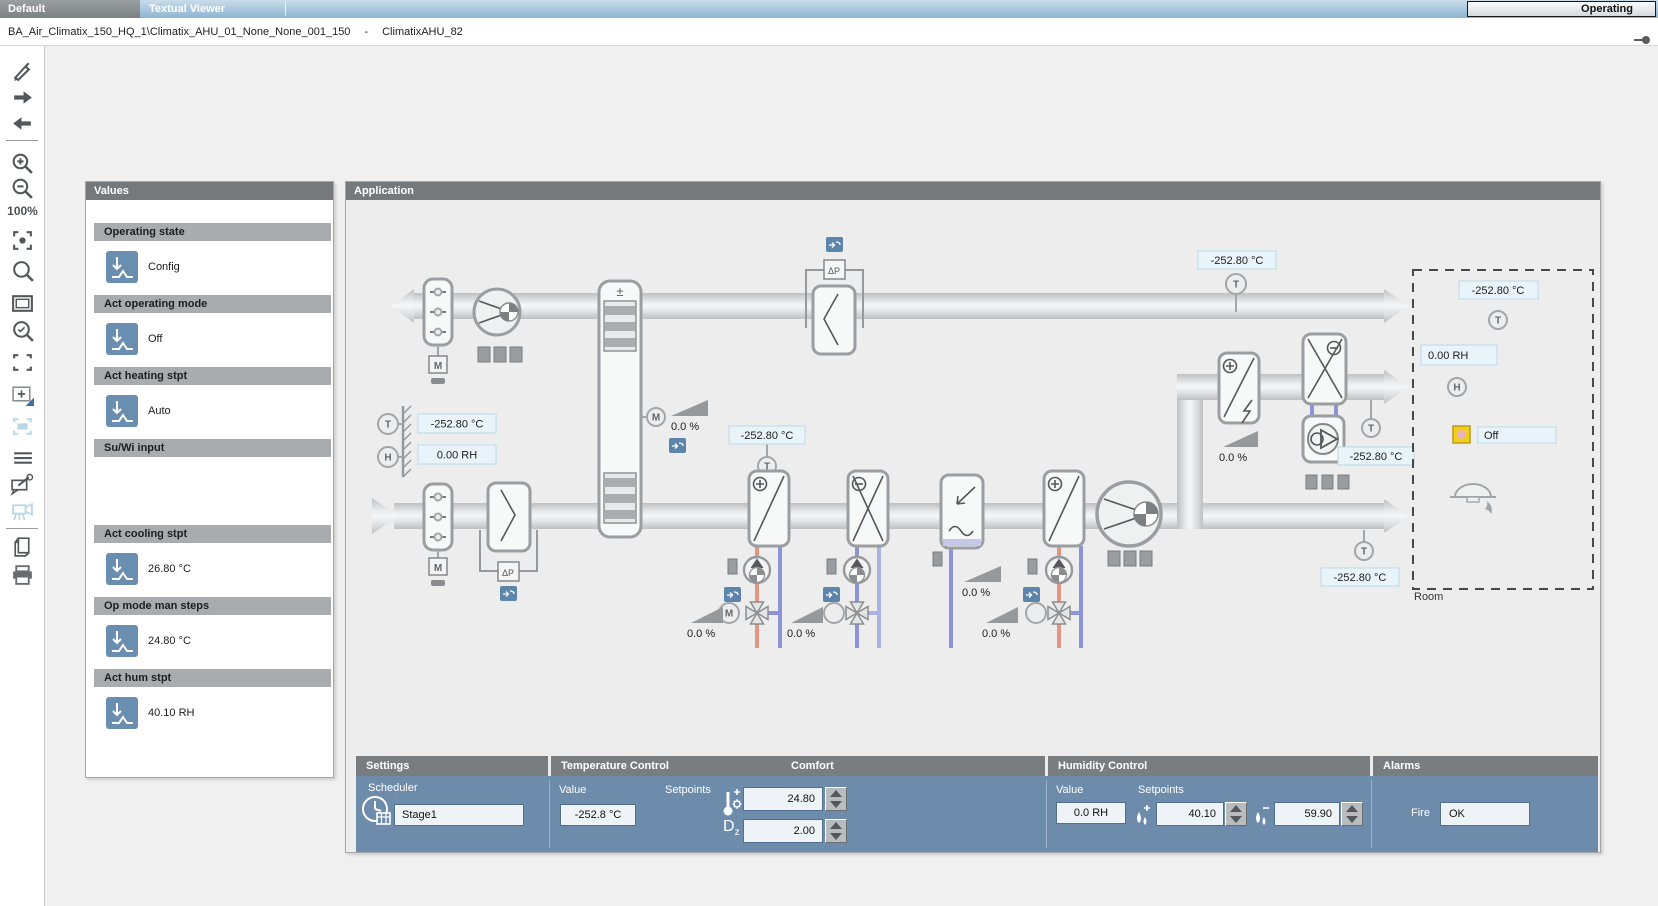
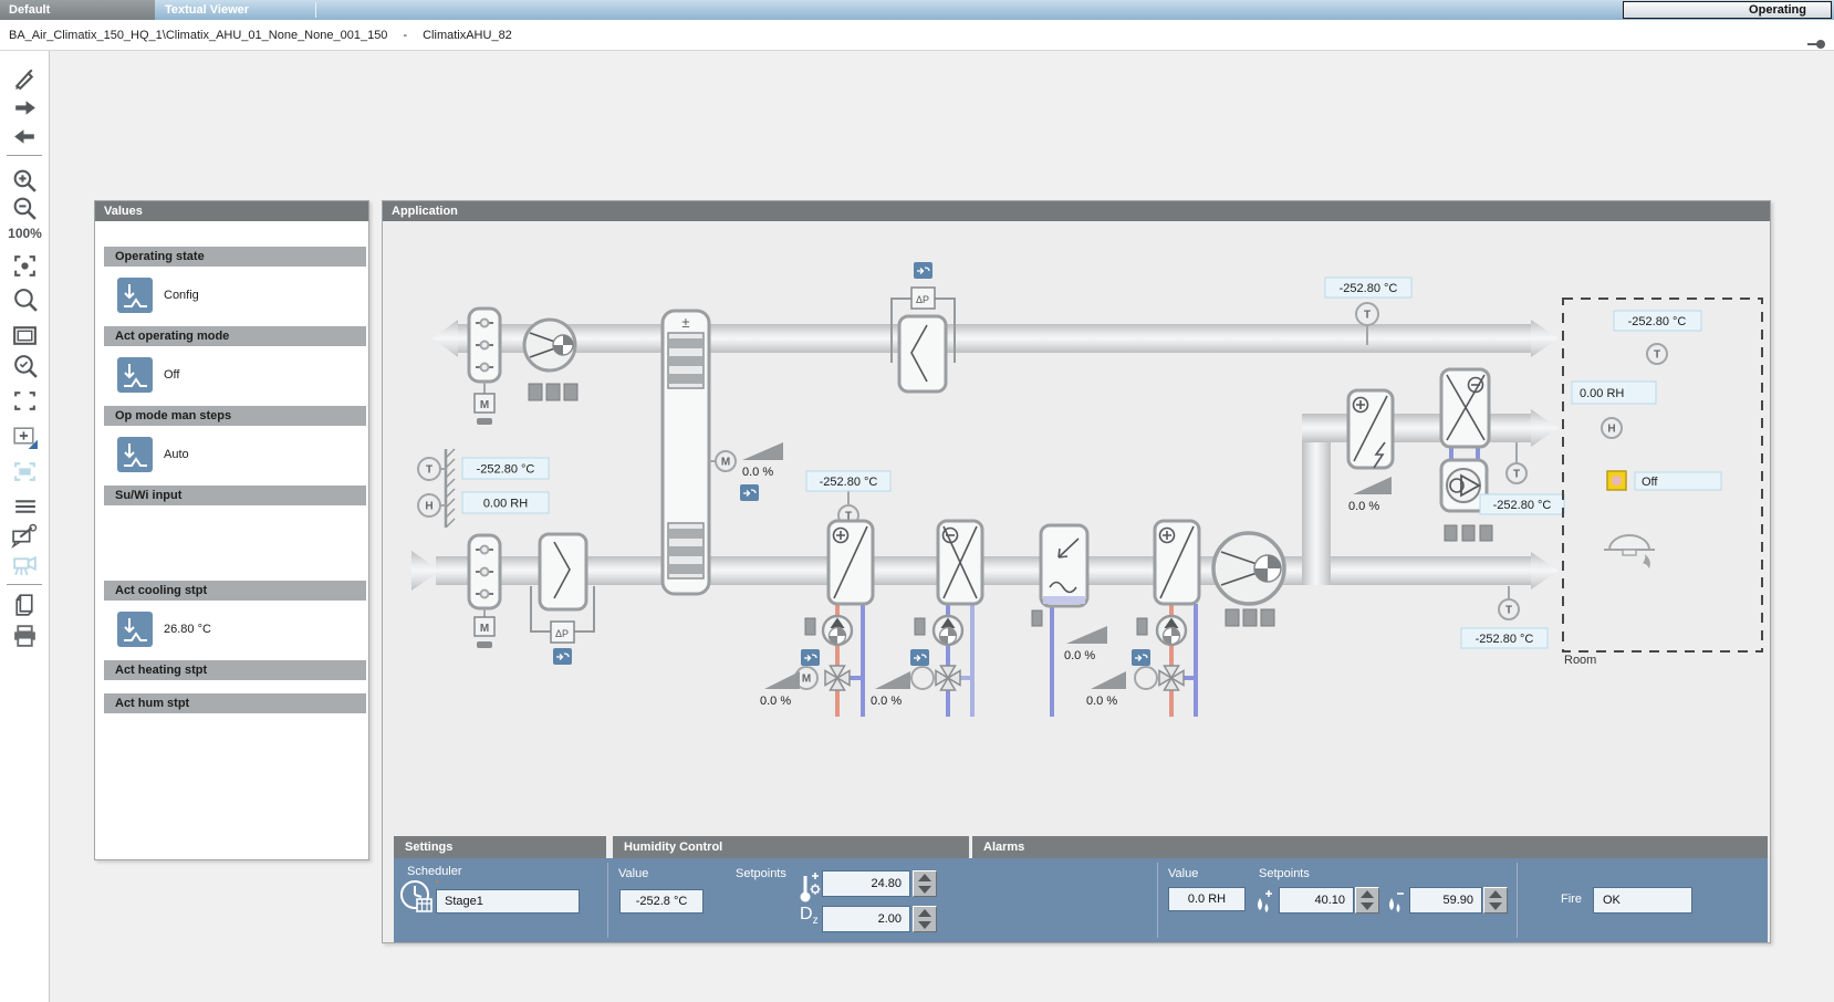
  Default
  Textual Viewer
  Operating
  BA_Air_Climatix_150_HQ_1\Climatix_AHU_01_None_None_001_150 - ClimatixAHU_82
  100%
  Values
  Operating state
  Config
  Act operating mode
  Off
- Act heating stpt
+ Op mode man steps
  Auto
  Su/Wi input
  Act cooling stpt
  26.80 °C
- Op mode man steps
+ Act heating stpt
- 24.80 °C
  Act hum stpt
- 40.10 RH
  Application
  M
  ±
  M
  0.0 %
  -252.80 °C
  T
  M
  0.0 %
  0.0 %
  0.0 %
  0.0 %
  0.0 %
  T
  -252.80 °C
  -252.80 °C
  T
  ΔP
  T
  -252.80 °C
  H
  0.00 RH
  M
  ΔP
  T
  -252.80 °C
  -252.80 °C
  T
  0.00 RH
  H
  Off
  Room
  Settings
- Temperature Control
- Comfort
  Humidity Control
  Alarms
  Scheduler
  Stage1
  Value
  -252.8 °C
  Setpoints
  24.80
  Dz
  2.00
  Value
  0.0 RH
  Setpoints
  40.10
  59.90
  Fire
  OK
